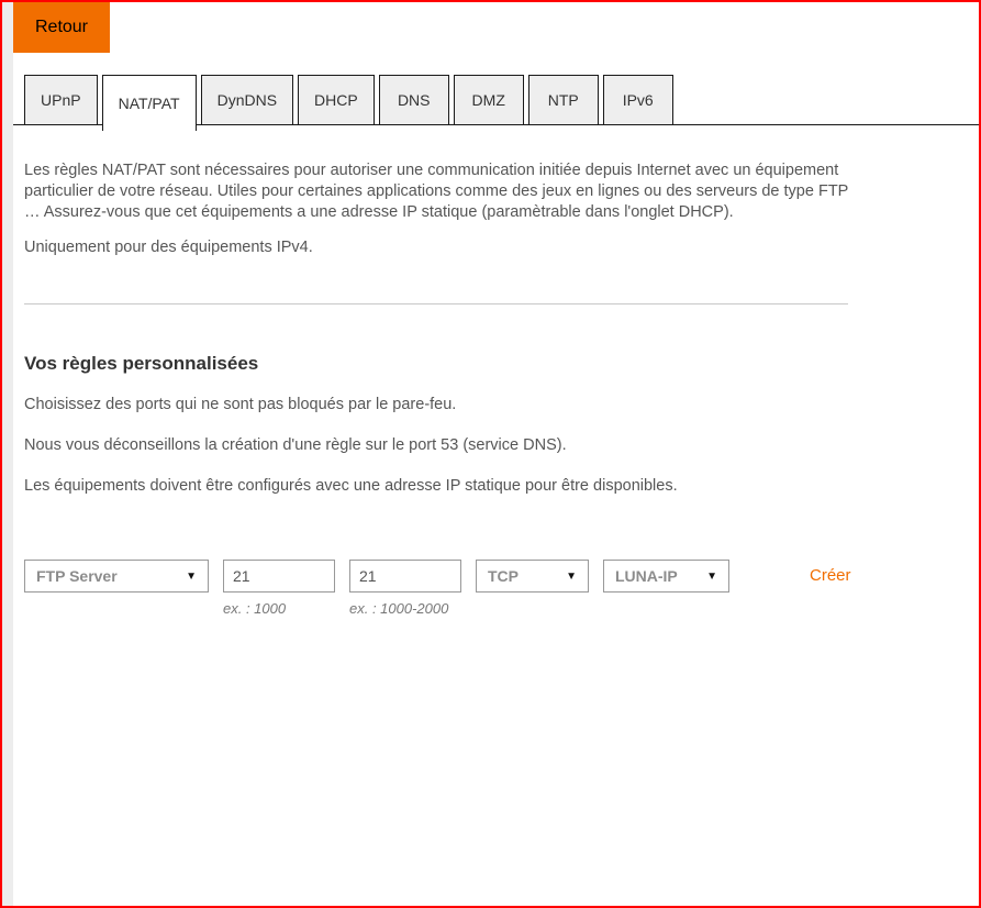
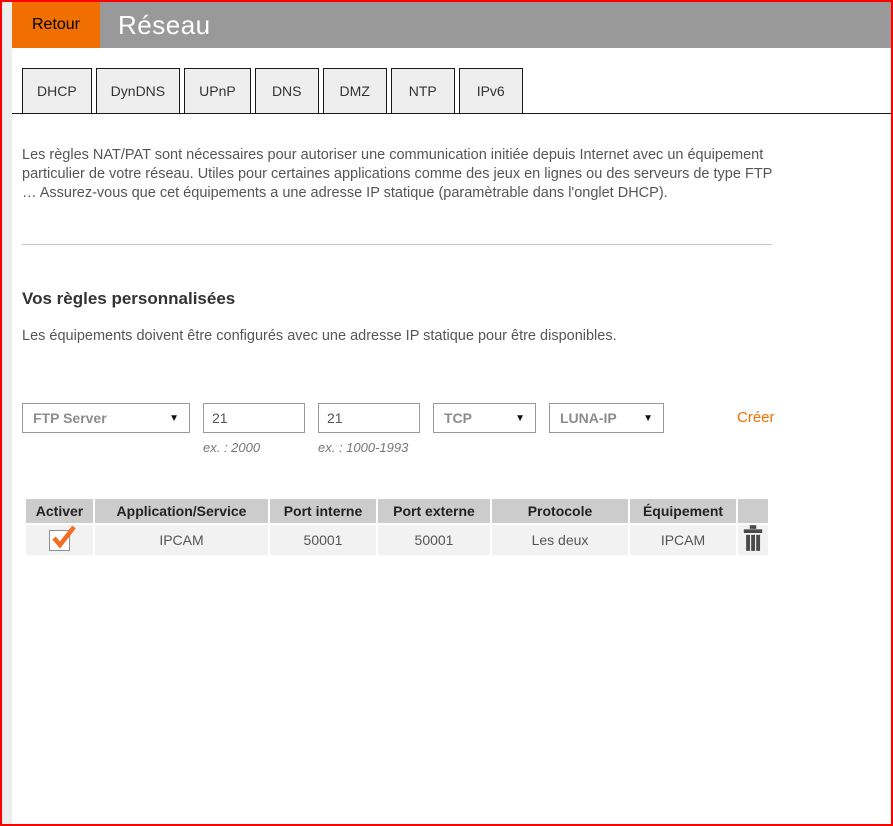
  Retour
+ Réseau
- UPnP
+ DHCP
- NAT/PAT
  DynDNS
- DHCP
+ UPnP
  DNS
  DMZ
  NTP
  IPv6
  Les règles NAT/PAT sont nécessaires pour autoriser une communication initiée depuis Internet avec un équipement particulier de votre réseau. Utiles pour certaines applications comme des jeux en lignes ou des serveurs de type FTP … Assurez-vous que cet équipements a une adresse IP statique (paramètrable dans l'onglet DHCP).
- Uniquement pour des équipements IPv4.
  Vos règles personnalisées
- Choisissez des ports qui ne sont pas bloqués par le pare-feu.
- Nous vous déconseillons la création d'une règle sur le port 53 (service DNS).
  Les équipements doivent être configurés avec une adresse IP statique pour être disponibles.
  FTP Server
  ▼
  21
- ex. : 1000
+ ex. : 2000
  21
- ex. : 1000-2000
+ ex. : 1000-1993
  TCP
  ▼
  LUNA-IP
  ▼
  Créer
+ Activer	Application/Service	Port interne	Port externe	Protocole	Équipement
+ 	IPCAM	50001	50001	Les deux	IPCAM
